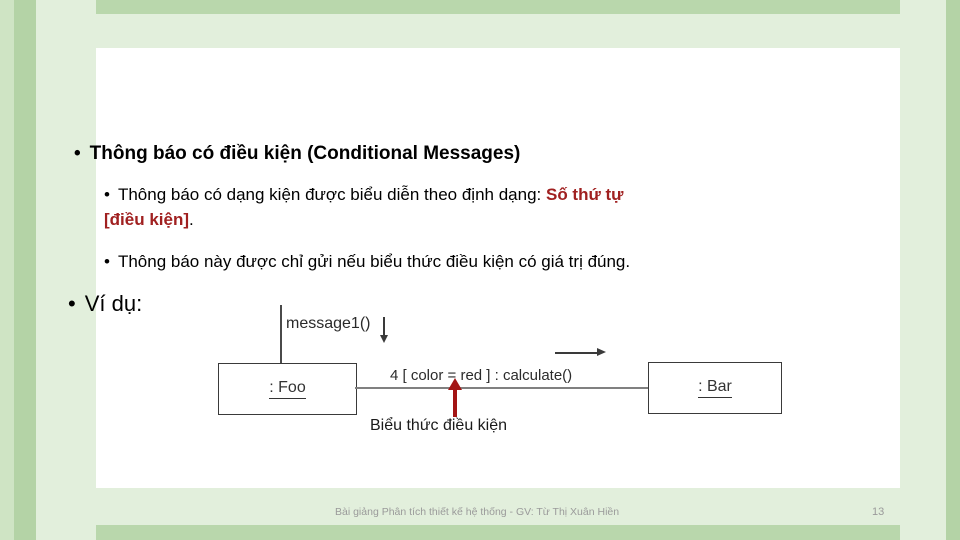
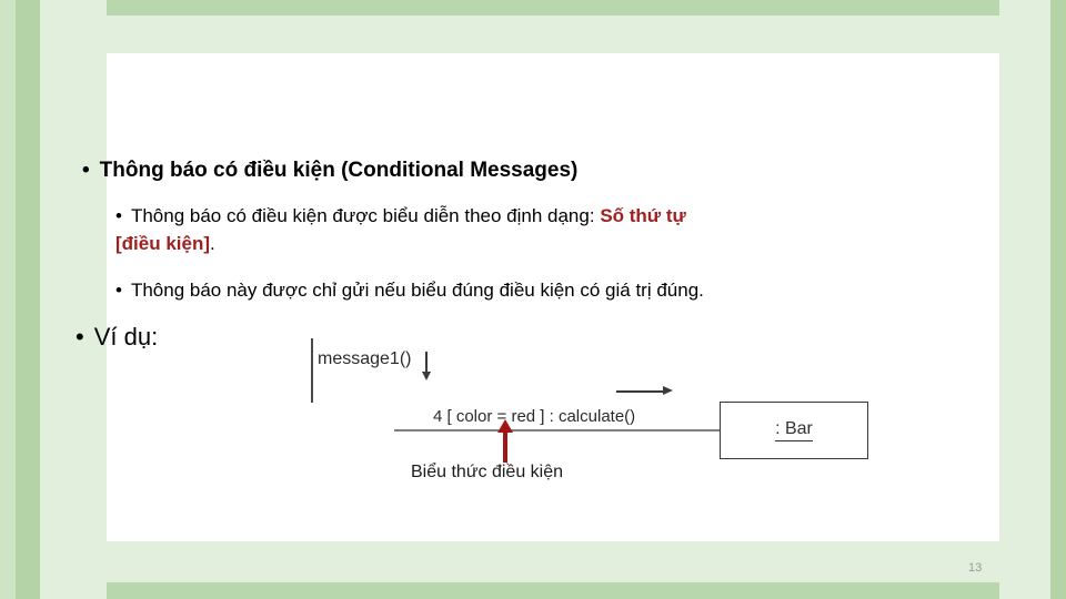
  • Thông báo có điều kiện (Conditional Messages)
- • Thông báo có dạng kiện được biểu diễn theo định dạng: Số thứ tự
+ • Thông báo có điều kiện được biểu diễn theo định dạng: Số thứ tự
  [điều kiện].
- • Thông báo này được chỉ gửi nếu biểu thức điều kiện có giá trị đúng.
+ • Thông báo này được chỉ gửi nếu biểu đúng điều kiện có giá trị đúng.
  • Ví dụ:
  message1()
- : Foo
  4 [ color = red ] : calculate()
  : Bar
  Biểu thức điều kiện
- Bài giảng Phân tích thiết kế hệ thống - GV: Từ Thị Xuân Hiền
  13
